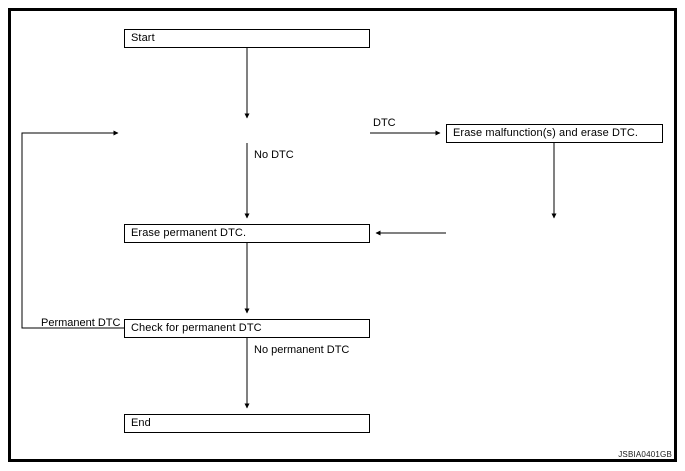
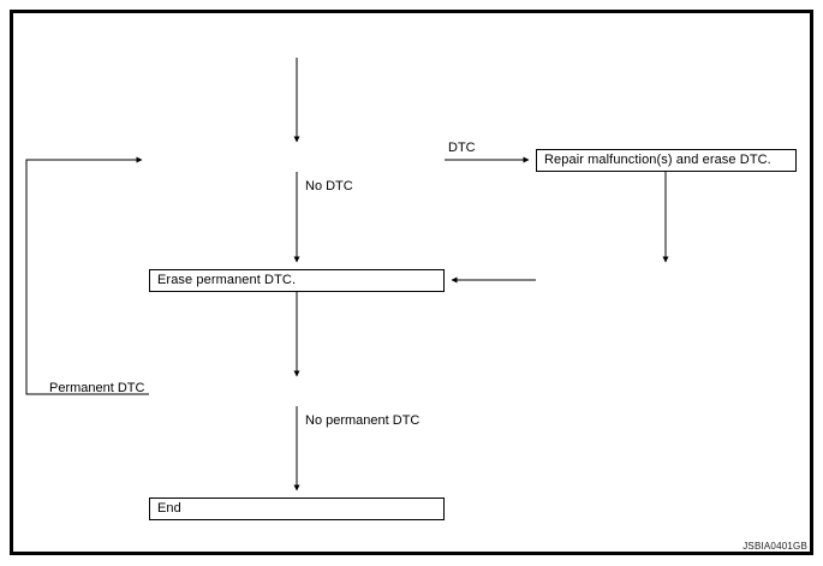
- Start
- Erase malfunction(s) and erase DTC.
+ Repair malfunction(s) and erase DTC.
  Erase permanent DTC.
- Check for permanent DTC
  End
  DTC
  No DTC
  Permanent DTC
  No permanent DTC
  JSBIA0401GB
